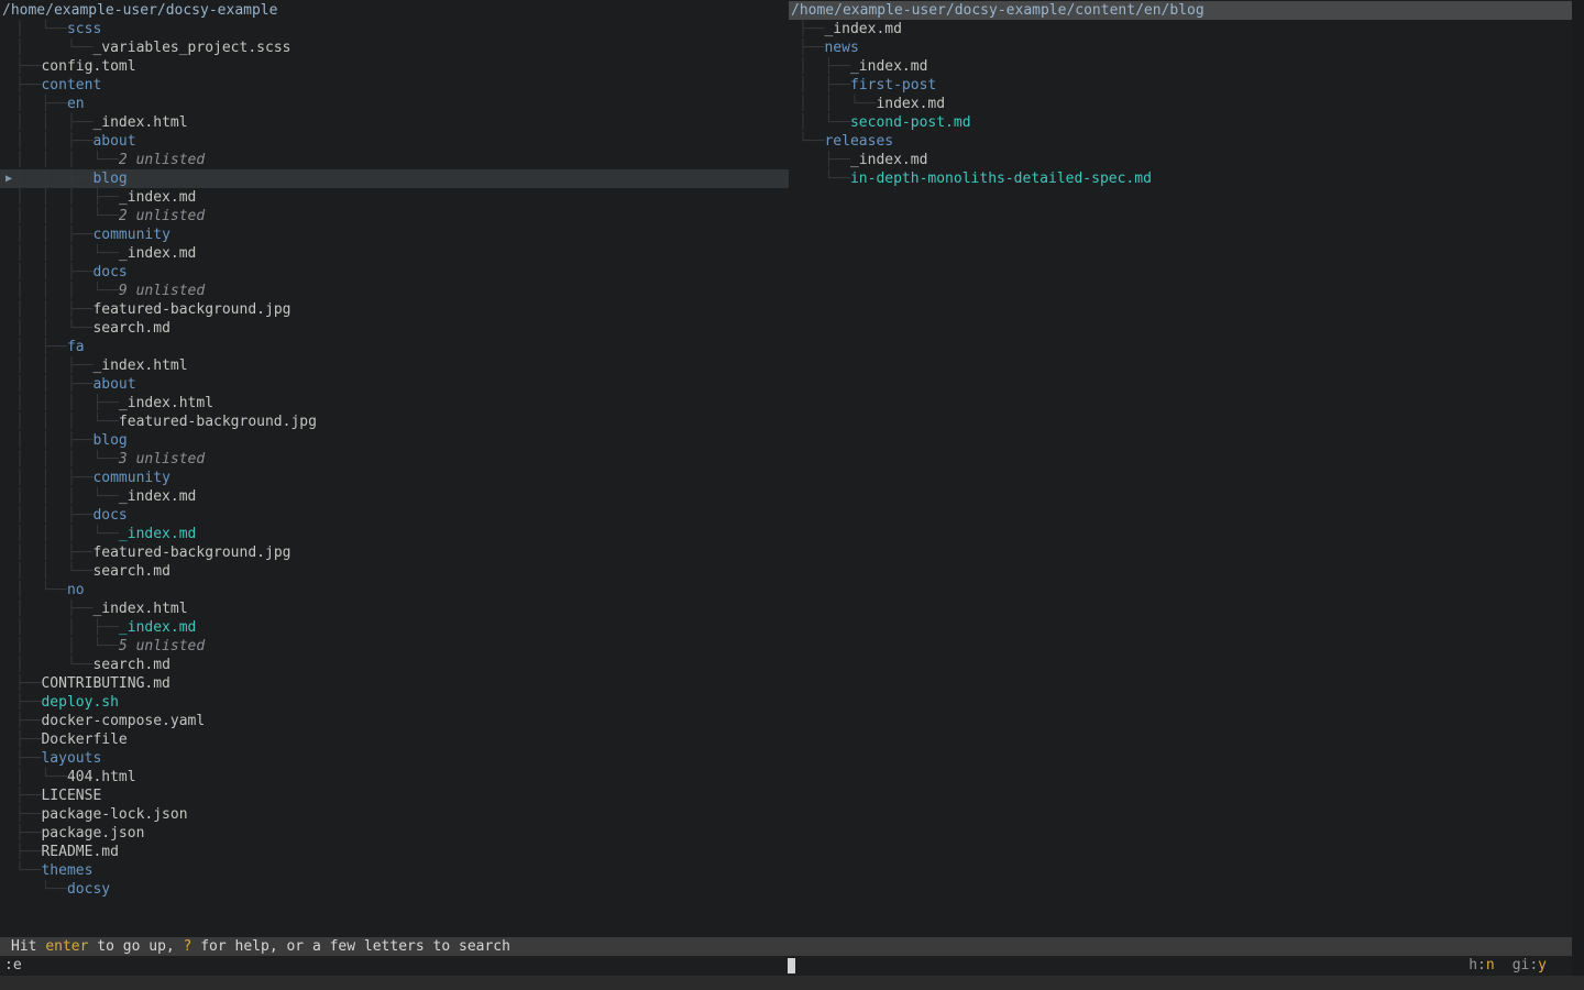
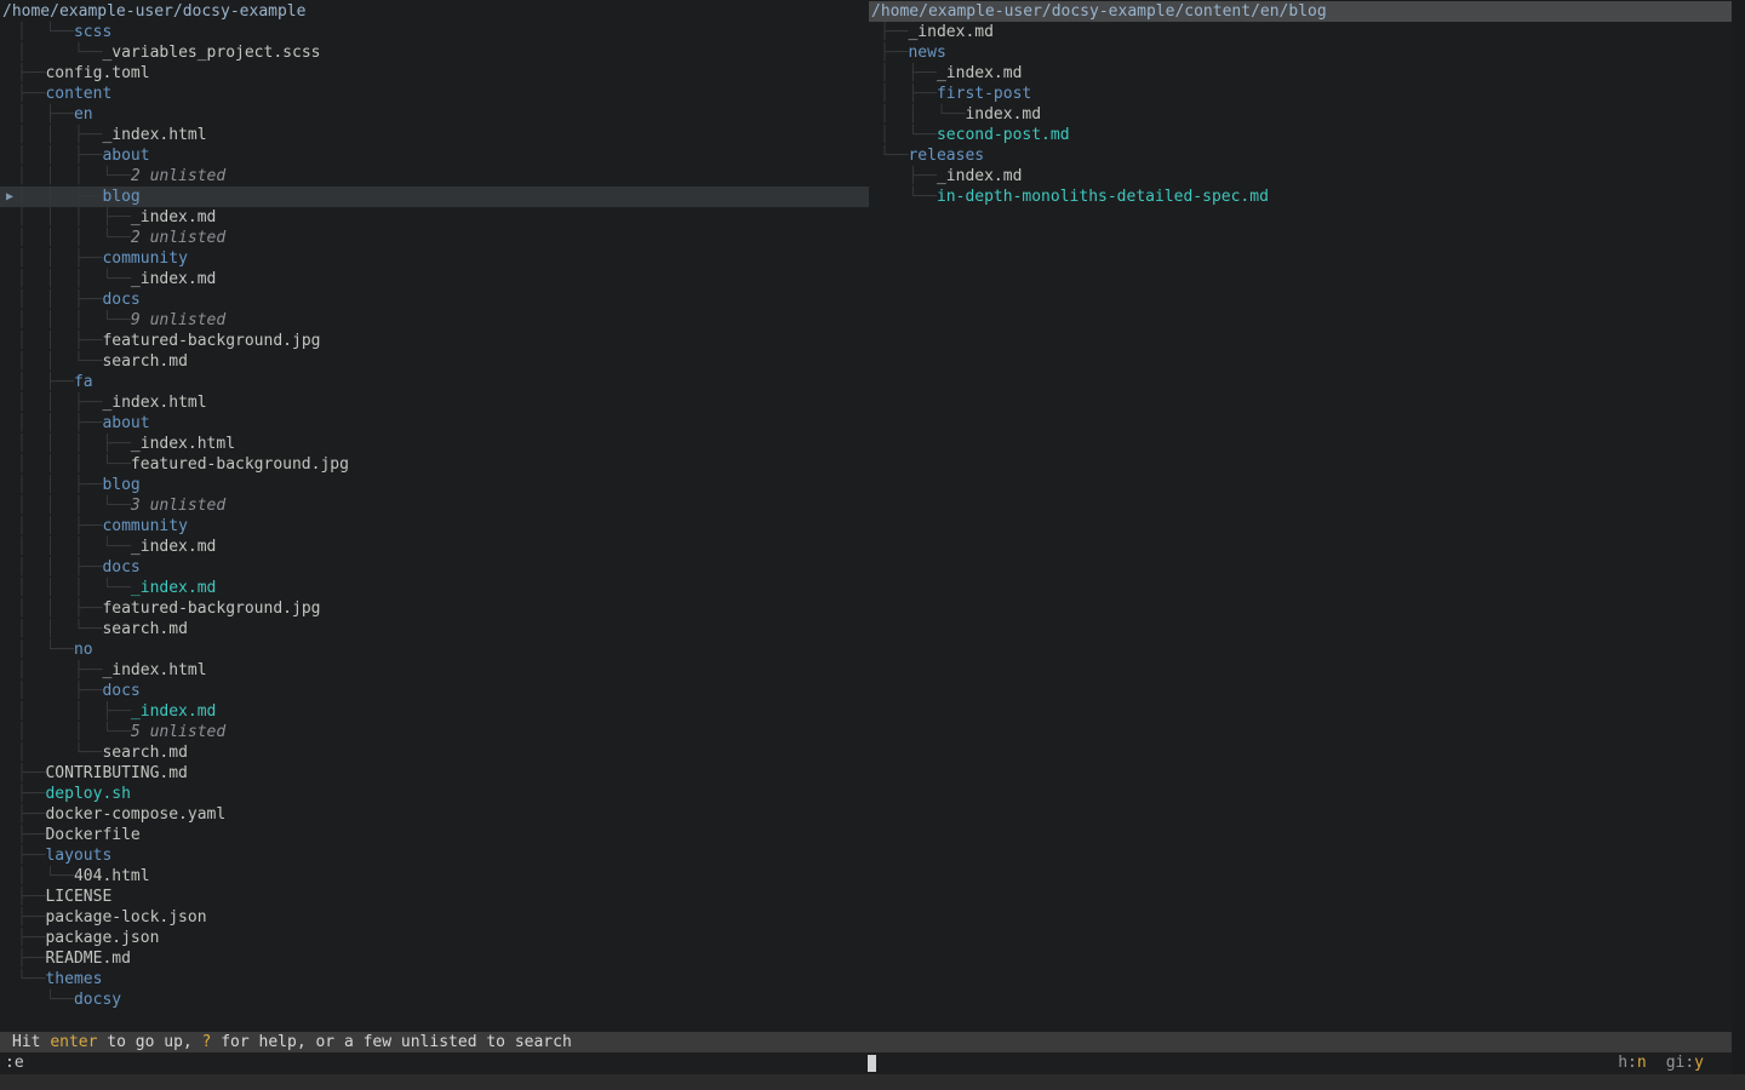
  /home/example-user/docsy-example
  │ └──scss
  │ └──_variables_project.scss
  ├──config.toml
  ├──content
  │ ├──en
  │ │ ├──_index.html
  │ │ ├──about
  │ │ │ └──2 unlisted
  ▶
  │ │ │ ├──_index.md
  │ │ │ └──2 unlisted
  │ │ ├──community
  │ │ │ └──_index.md
  │ │ ├──docs
  │ │ │ └──9 unlisted
  │ │ ├──featured-background.jpg
  │ │ └──search.md
  │ ├──fa
  │ │ ├──_index.html
  │ │ ├──about
  │ │ │ ├──_index.html
  │ │ │ └──featured-background.jpg
  │ │ ├──blog
  │ │ │ └──3 unlisted
  │ │ ├──community
  │ │ │ └──_index.md
  │ │ ├──docs
  │ │ │ └──_index.md
  │ │ ├──featured-background.jpg
  │ │ └──search.md
  │ └──no
  │ ├──_index.html
+ │ ├──docs
  │ │ ├──_index.md
  │ │ └──5 unlisted
  │ └──search.md
  ├──CONTRIBUTING.md
  ├──deploy.sh
  ├──docker-compose.yaml
  ├──Dockerfile
  ├──layouts
  │ └──404.html
  ├──LICENSE
  ├──package-lock.json
  ├──package.json
  ├──README.md
  └──themes
  └──docsy
  /home/example-user/docsy-example/content/en/blog
  ├──_index.md
  ├──news
  │ ├──_index.md
  │ ├──first-post
  │ │ └──index.md
  │ └──second-post.md
  └──releases
  ├──_index.md
  └──in-depth-monoliths-detailed-spec.md
- Hit enter to go up, ? for help, or a few letters to search
+ Hit enter to go up, ? for help, or a few unlisted to search
  :e
  h:n gi:y
